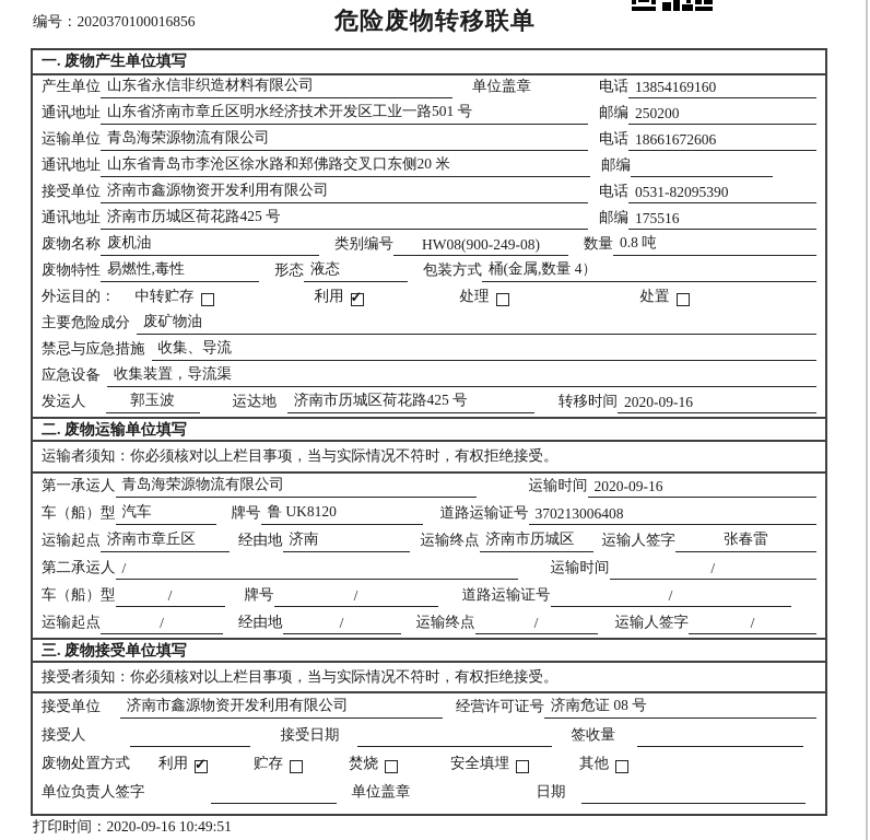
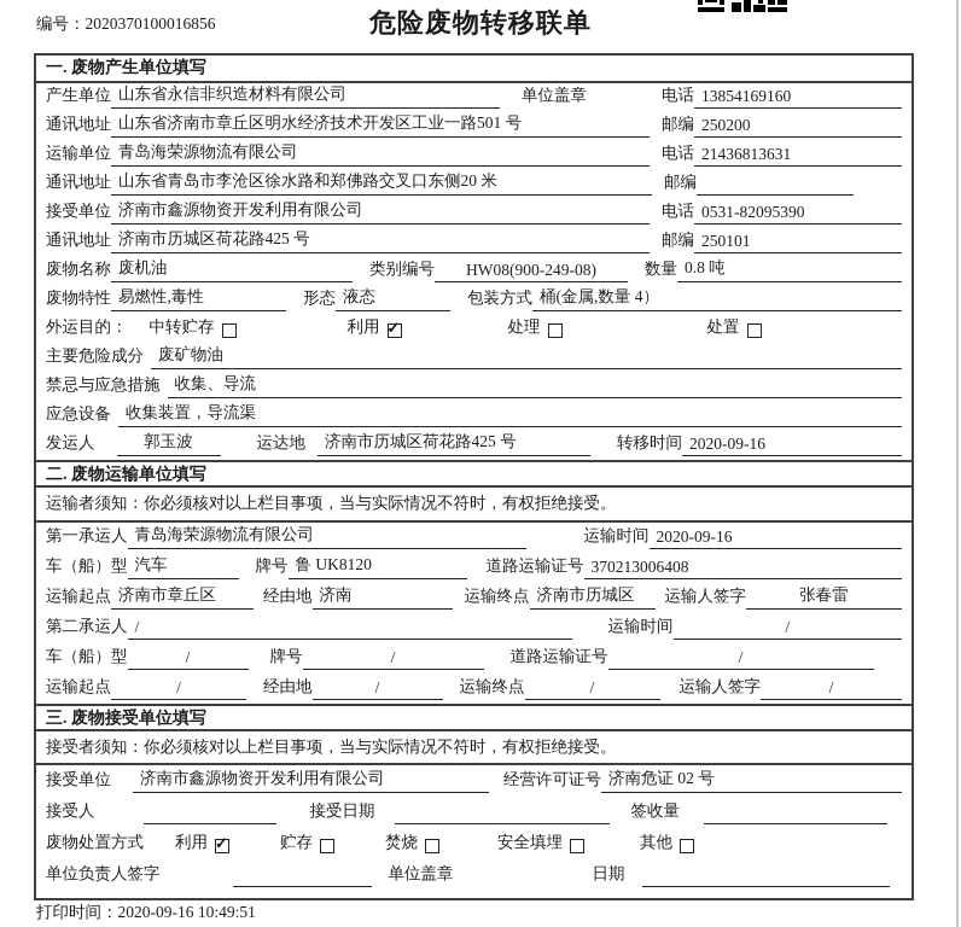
  编号：2020370100016856
  危险废物转移联单
  一. 废物产生单位填写
  产生单位
  山东省永信非织造材料有限公司
  单位盖章
  电话
  13854169160
  通讯地址
  山东省济南市章丘区明水经济技术开发区工业一路501 号
  邮编
  250200
  运输单位
  青岛海荣源物流有限公司
  电话
- 18661672606
+ 21436813631
  通讯地址
  山东省青岛市李沧区徐水路和郑佛路交叉口东侧20 米
  邮编
  接受单位
  济南市鑫源物资开发利用有限公司
  电话
  0531-82095390
  通讯地址
  济南市历城区荷花路425 号
  邮编
- 175516
+ 250101
  废物名称
  废机油
  类别编号
  HW08(900-249-08)
  数量
  0.8 吨
  废物特性
  易燃性,毒性
  形态
  液态
  包装方式
  桶(金属,数量 4）
  外运目的：
  中转贮存
  利用
  处理
  处置
  主要危险成分
  废矿物油
  禁忌与应急措施
  收集、导流
  应急设备
  收集装置，导流渠
  发运人
  郭玉波
  运达地
  济南市历城区荷花路425 号
  转移时间
  2020-09-16
  二. 废物运输单位填写
  运输者须知：你必须核对以上栏目事项，当与实际情况不符时，有权拒绝接受。
  第一承运人
  青岛海荣源物流有限公司
  运输时间
  2020-09-16
  车（船）型
  汽车
  牌号
  鲁 UK8120
  道路运输证号
  370213006408
  运输起点
  济南市章丘区
  经由地
  济南
  运输终点
  济南市历城区
  运输人签字
  张春雷
  第二承运人
  /
  运输时间
  /
  车（船）型
  /
  牌号
  /
  道路运输证号
  /
  运输起点
  /
  经由地
  /
  运输终点
  /
  运输人签字
  /
  三. 废物接受单位填写
  接受者须知：你必须核对以上栏目事项，当与实际情况不符时，有权拒绝接受。
  接受单位
  济南市鑫源物资开发利用有限公司
  经营许可证号
- 济南危证 08 号
+ 济南危证 02 号
  接受人
  接受日期
  签收量
  废物处置方式
  利用
  贮存
  焚烧
  安全填埋
  其他
  单位负责人签字
  单位盖章
  日期
  打印时间：2020-09-16 10:49:51
